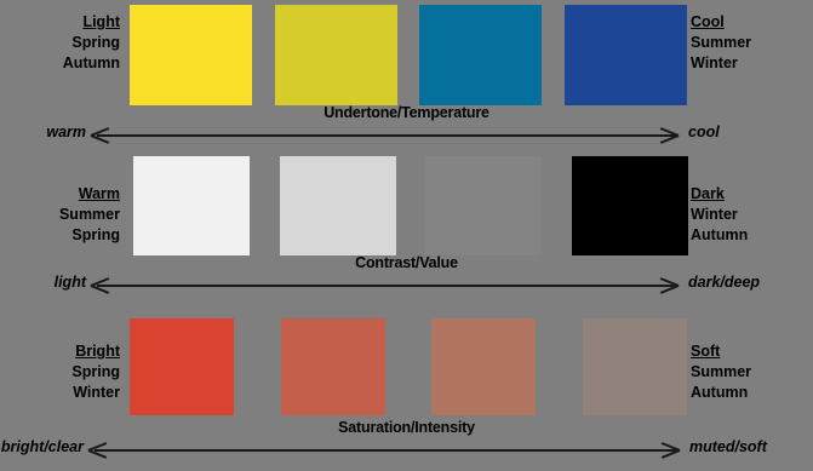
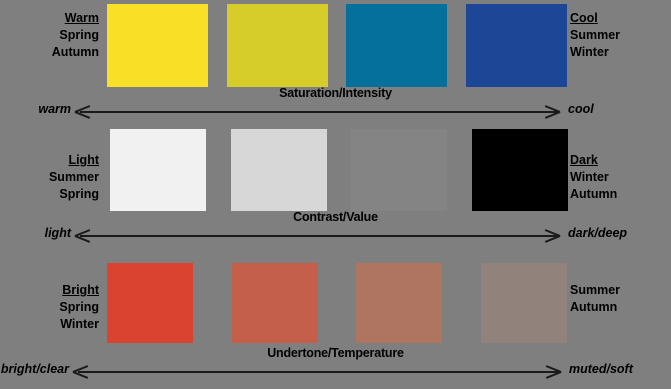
- Light
+ Warm
  Spring
  Autumn
  Cool
  Summer
  Winter
- Undertone/Temperature
+ Saturation/Intensity
  warm
  cool
- Warm
+ Light
  Summer
  Spring
  Dark
  Winter
  Autumn
  Contrast/Value
  light
  dark/deep
  Bright
  Spring
  Winter
- Soft
  Summer
  Autumn
- Saturation/Intensity
+ Undertone/Temperature
  bright/clear
  muted/soft
